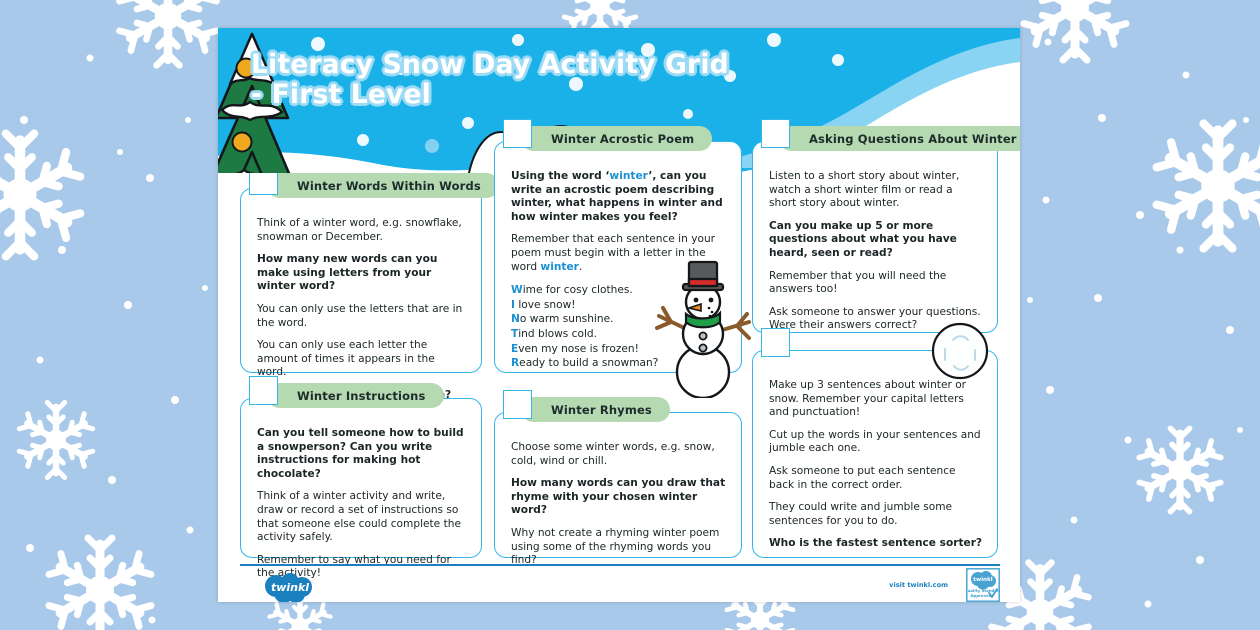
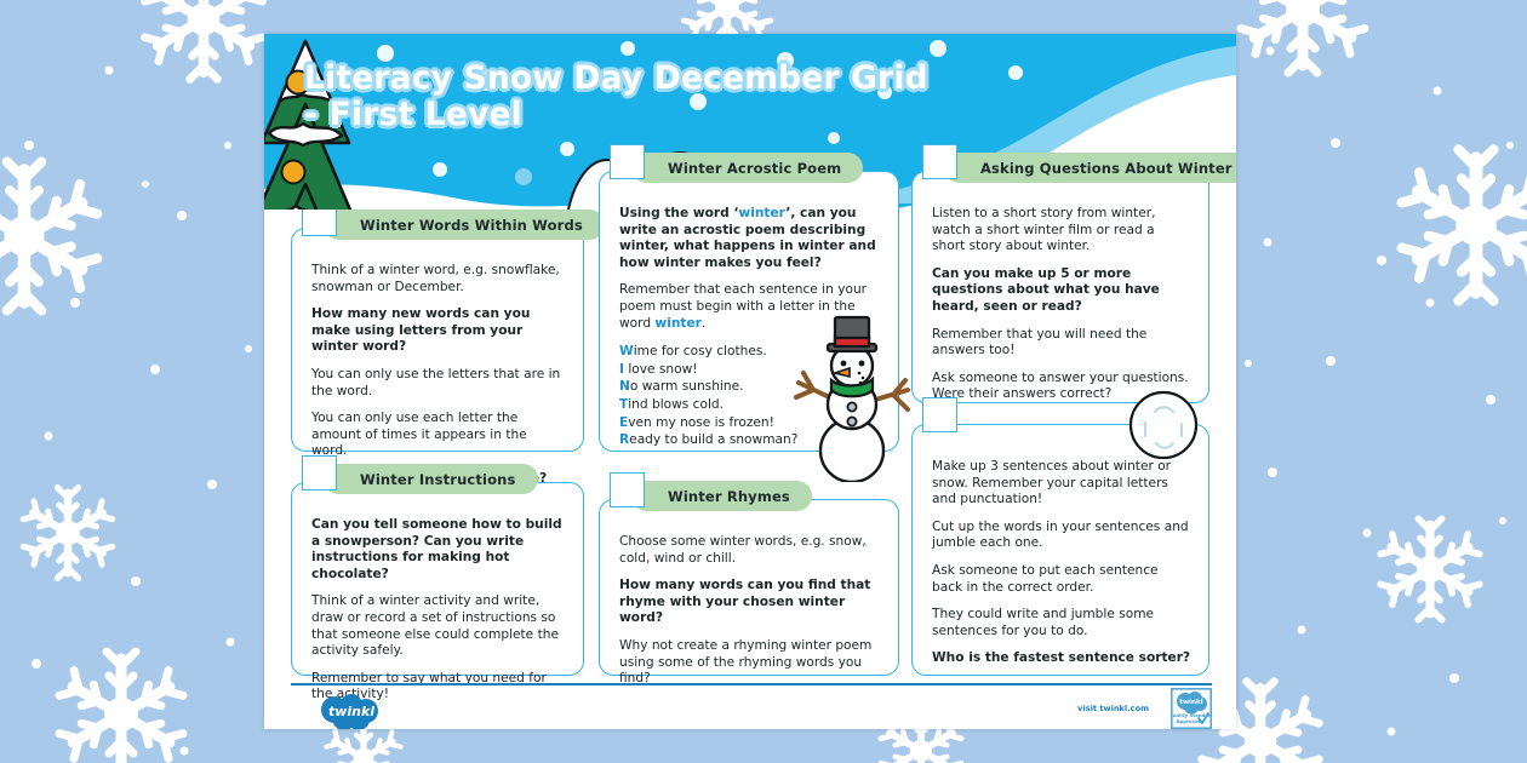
- Literacy Snow Day Activity Grid
+ Literacy Snow Day December Grid
  - First Level
  Winter Words Within Words
  Think of a winter word, e.g. snowflake, snowman or December.
  How many new words can you make using letters from your winter word?
  You can only use the letters that are in the word.
  You can only use each letter the amount of times it appears in the word.
  Winter Acrostic Poem
  Using the word ‘winter’, can you write an acrostic poem describing winter, what happens in winter and how winter makes you feel?
  Remember that each sentence in your poem must begin with a letter in the word winter.
  Wime for cosy clothes.
  I love snow!
  No warm sunshine.
  Tind blows cold.
  Even my nose is frozen!
  Ready to build a snowman?
  Asking Questions About Winter
- Listen to a short story about winter, watch a short winter film or read a short story about winter.
+ Listen to a short story from winter, watch a short winter film or read a short story about winter.
  Can you make up 5 or more questions about what you have heard, seen or read?
  Remember that you will need the answers too!
  Ask someone to answer your questions. Were their answers correct?
  Winter Instructions
  Can you tell someone how to build a snowperson? Can you write instructions for making hot chocolate?
  Think of a winter activity and write, draw or record a set of instructions so that someone else could complete the activity safely.
  Remember to say what you need for the acivity!
  Winter Rhymes
  Choose some winter words, e.g. snow, cold, wind or chill.
- How many words can you draw that rhyme with your chosen winter word?
+ How many words can you find that rhyme with your chosen winter word?
  Why not create a rhyming winter poem using some of the rhyming words you find?
  Make up 3 sentences about winter or snow. Remember your capital letters and punctuation!
  Cut up the words in your sentences and jumble each one.
  Ask someone to put each sentence back in the correct order.
  They could write and jumble some sentences for you to do.
  Who is the fastest sentence sorter?
  twinkl
  visit twinkl.com
